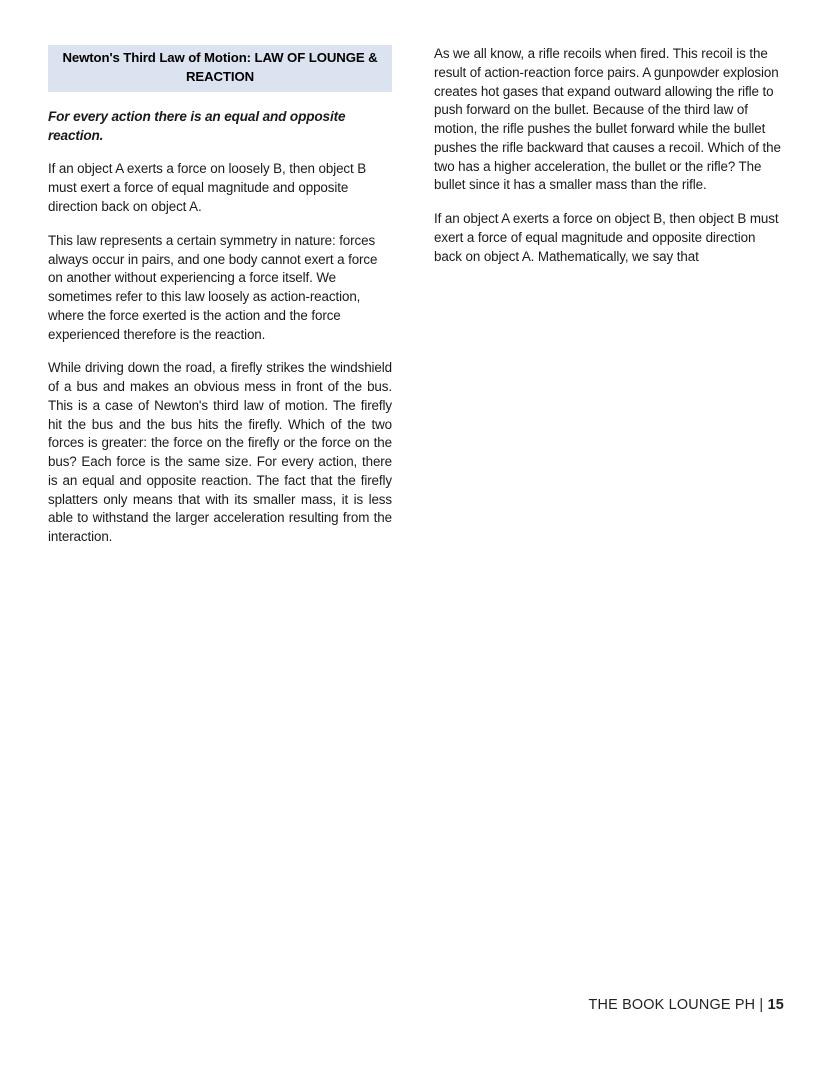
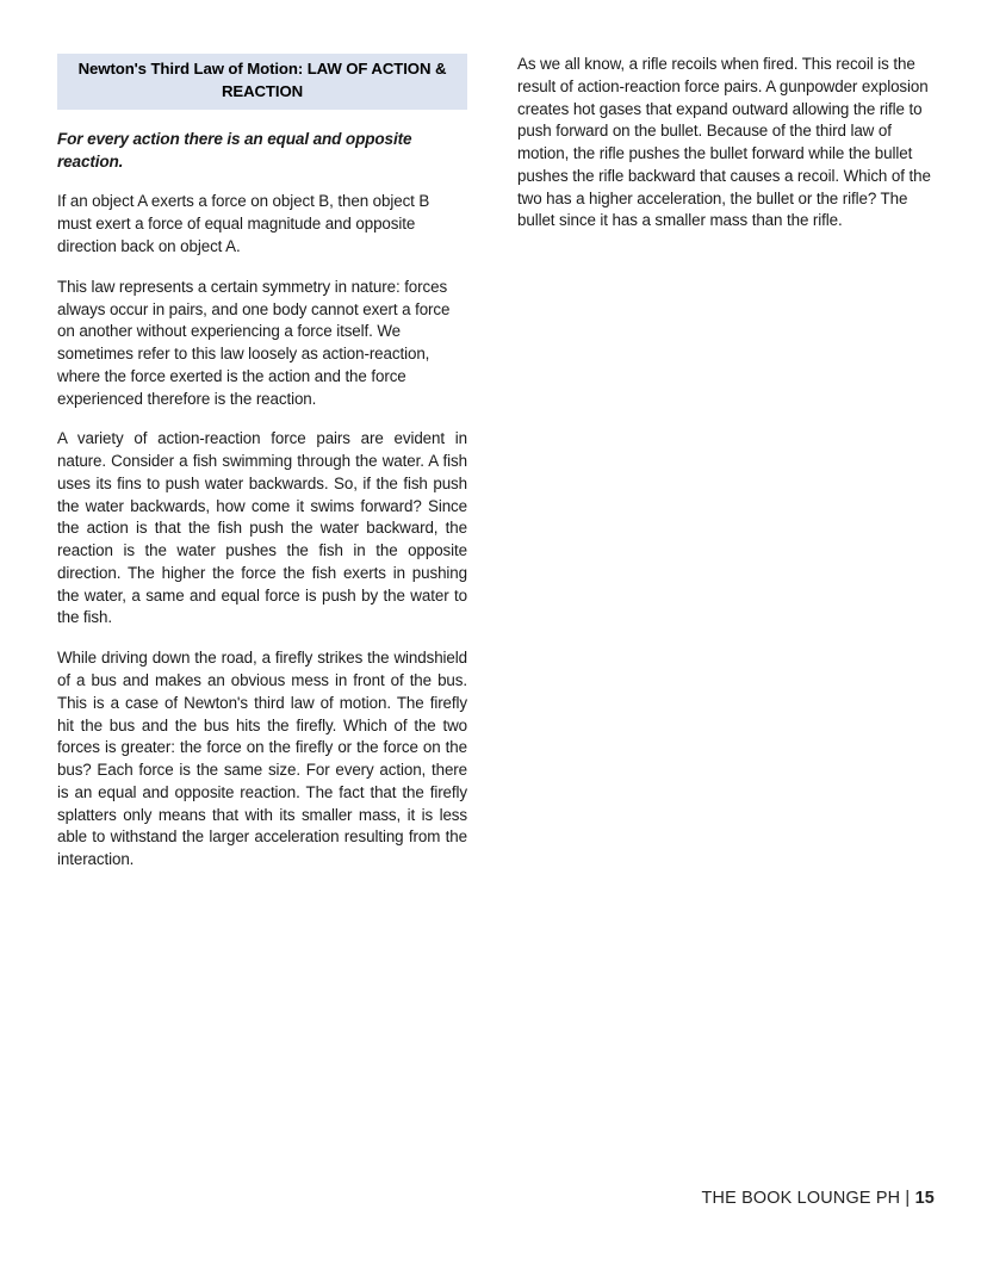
- Newton's Third Law of Motion: LAW OF LOUNGE & REACTION
+ Newton's Third Law of Motion: LAW OF ACTION & REACTION
  For every action there is an equal and opposite reaction.
- If an object A exerts a force on loosely B, then object B must exert a force of equal magnitude and opposite direction back on object A.
+ If an object A exerts a force on object B, then object B must exert a force of equal magnitude and opposite direction back on object A.
  This law represents a certain symmetry in nature: forces always occur in pairs, and one body cannot exert a force on another without experiencing a force itself. We sometimes refer to this law loosely as action-reaction, where the force exerted is the action and the force experienced therefore is the reaction.
+ A variety of action-reaction force pairs are evident in nature. Consider a fish swimming through the water. A fish uses its fins to push water backwards. So, if the fish push the water backwards, how come it swims forward? Since the action is that the fish push the water backward, the reaction is the water pushes the fish in the opposite direction. The higher the force the fish exerts in pushing the water, a same and equal force is push by the water to the fish.
  While driving down the road, a firefly strikes the windshield of a bus and makes an obvious mess in front of the bus. This is a case of Newton's third law of motion. The firefly hit the bus and the bus hits the firefly. Which of the two forces is greater: the force on the firefly or the force on the bus? Each force is the same size. For every action, there is an equal and opposite reaction. The fact that the firefly splatters only means that with its smaller mass, it is less able to withstand the larger acceleration resulting from the interaction.
  As we all know, a rifle recoils when fired. This recoil is the result of action-reaction force pairs. A gunpowder explosion creates hot gases that expand outward allowing the rifle to push forward on the bullet. Because of the third law of motion, the rifle pushes the bullet forward while the bullet pushes the rifle backward that causes a recoil. Which of the two has a higher acceleration, the bullet or the rifle? The bullet since it has a smaller mass than the rifle.
- If an object A exerts a force on object B, then object B must exert a force of equal magnitude and opposite direction back on object A. Mathematically, we say that
  THE BOOK LOUNGE PH | 15
